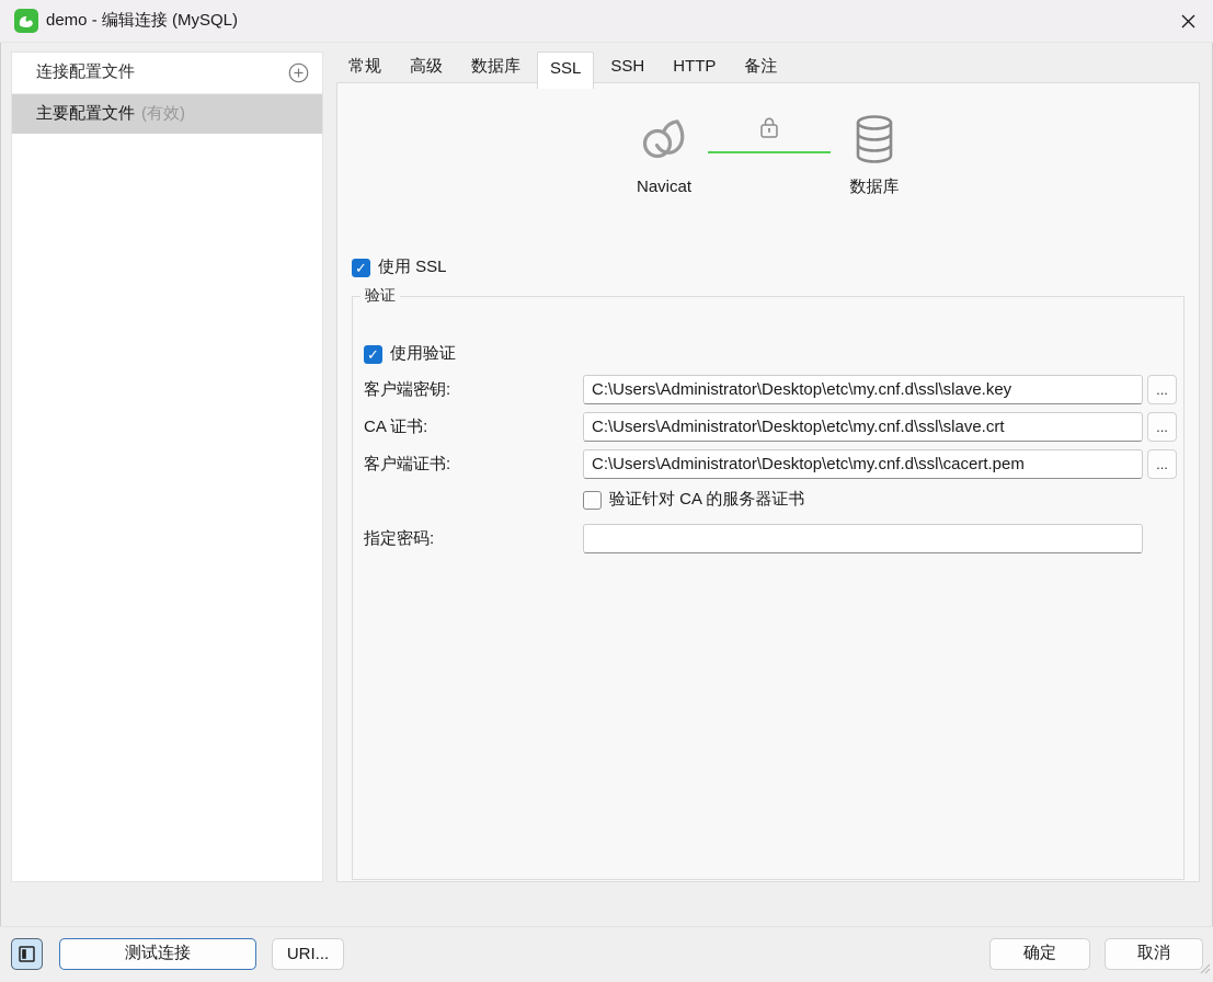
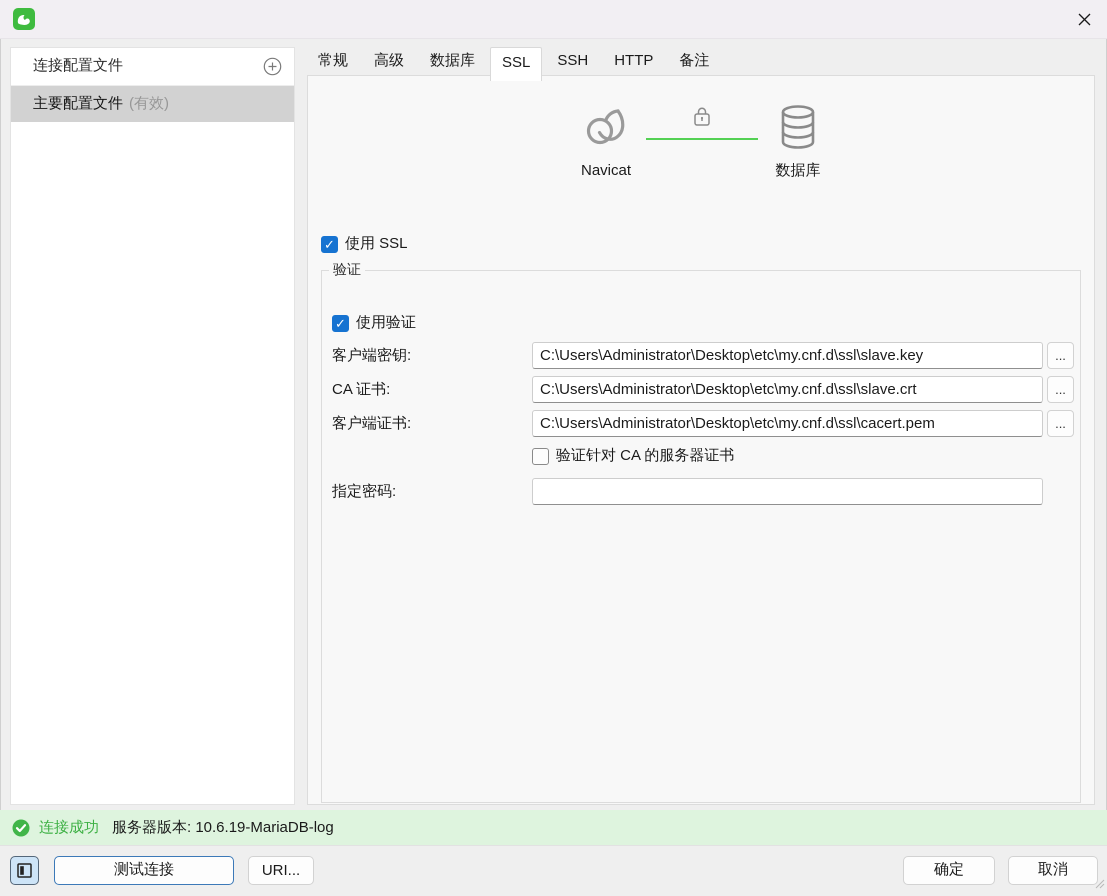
- demo - 编辑连接 (MySQL)
  连接配置文件
  主要配置文件
  (有效)
  常规
  高级
  数据库
  SSL
  SSH
  HTTP
  备注
  Navicat
  数据库
  使用 SSL
  验证
  使用验证
  客户端密钥:
  C:\Users\Administrator\Desktop\etc\my.cnf.d\ssl\slave.key
  ...
  CA 证书:
  C:\Users\Administrator\Desktop\etc\my.cnf.d\ssl\slave.crt
  ...
  客户端证书:
  C:\Users\Administrator\Desktop\etc\my.cnf.d\ssl\cacert.pem
  ...
  验证针对 CA 的服务器证书
  指定密码:
+ 连接成功
+ 服务器版本: 10.6.19-MariaDB-log
  测试连接
  URI...
  确定
  取消
